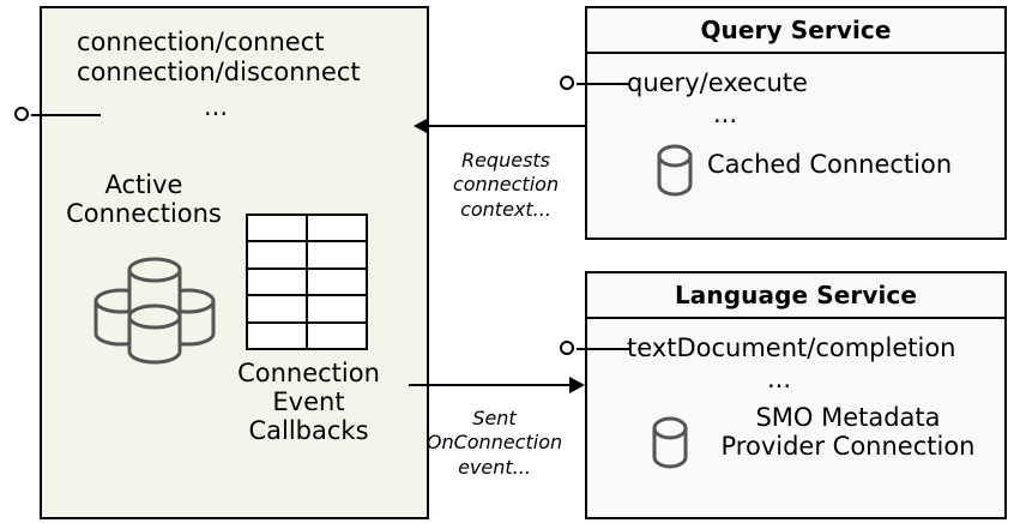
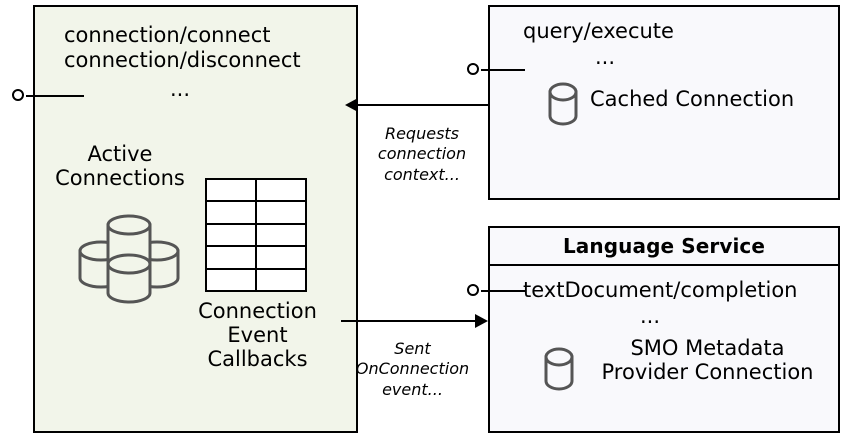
  connection/connect
  connection/disconnect
  ...
  Active
  Connections
  Connection
  Event
  Callbacks
- Query Service
  query/execute
  ...
  Cached Connection
  Language Service
  textDocument/completion
  ...
  SMO Metadata
  Provider Connection
  Requests
  connection
  context...
  Sent
  OnConnection
  event...
